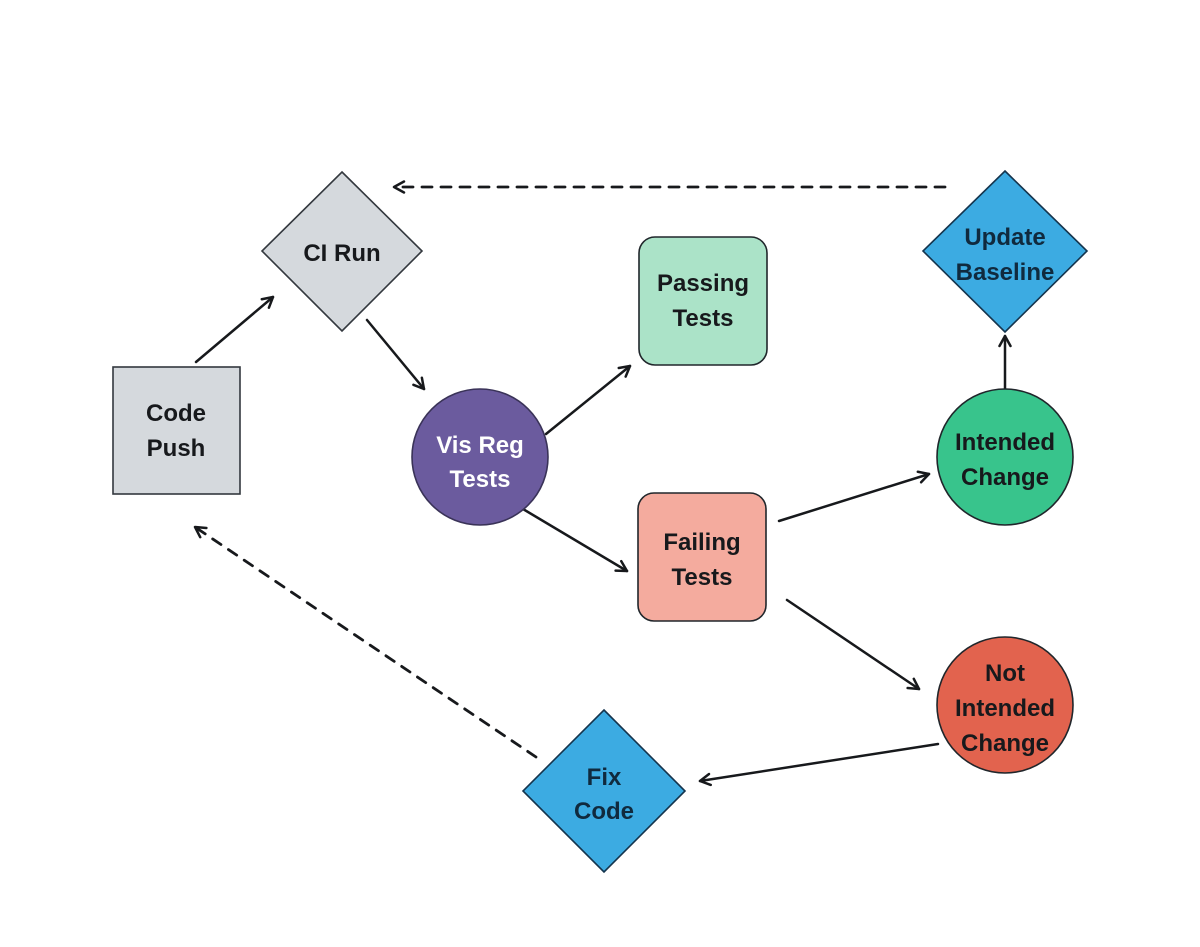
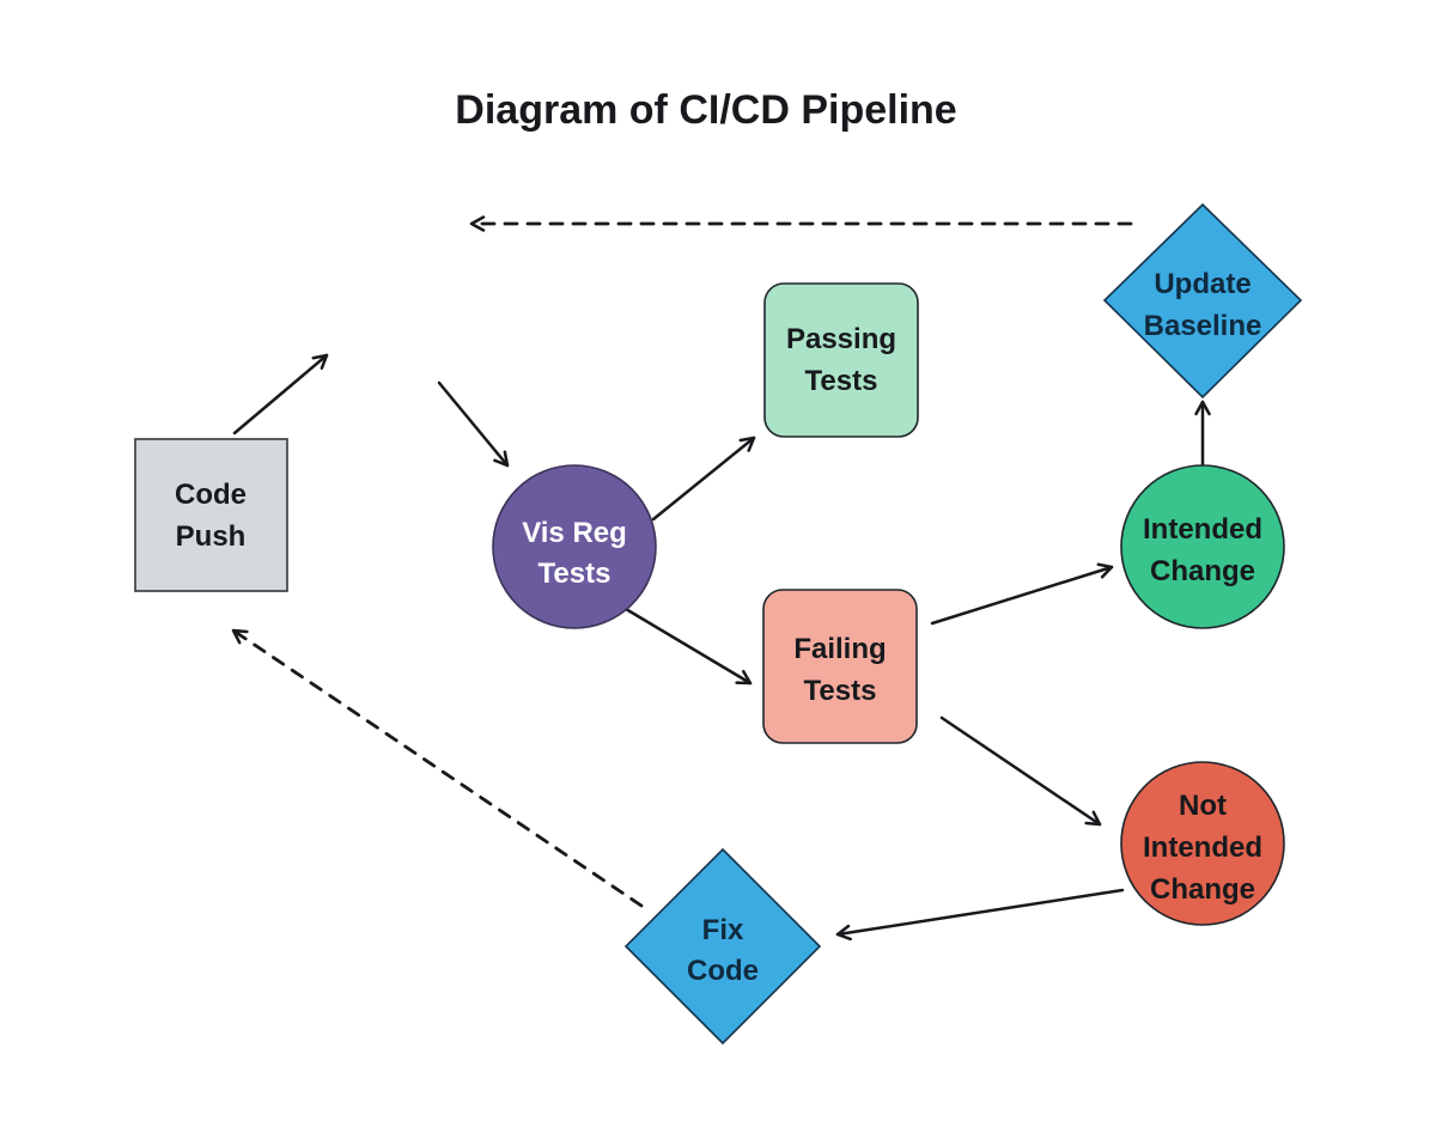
+ Diagram of CI/CD Pipeline
  Code
  Push
- CI Run
  Vis Reg
  Tests
  Passing
  Tests
  Failing
  Tests
  Intended
  Change
  Update
  Baseline
  Not
  Intended
  Change
  Fix
  Code
